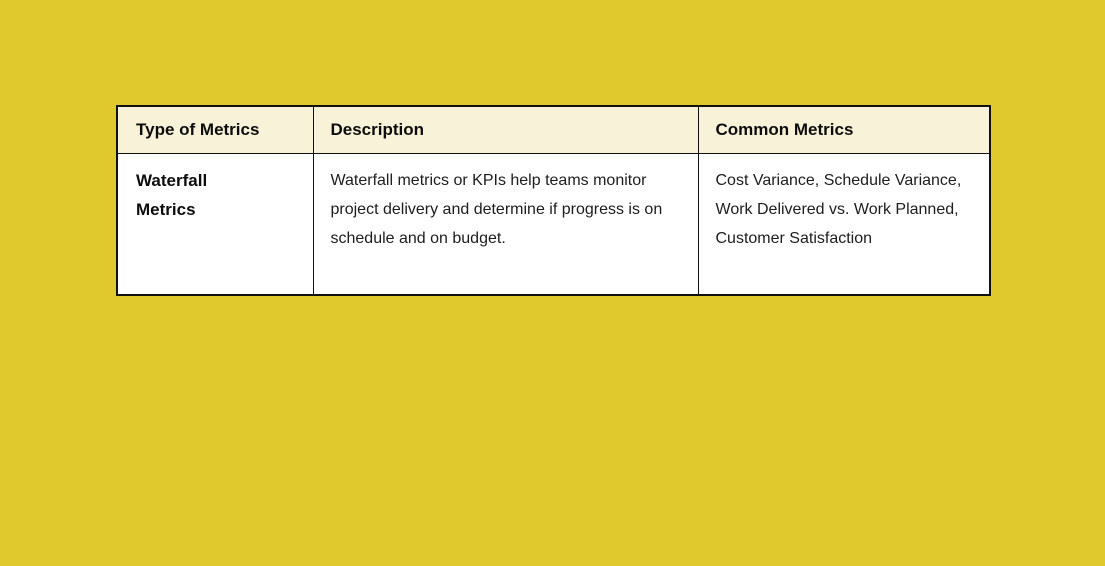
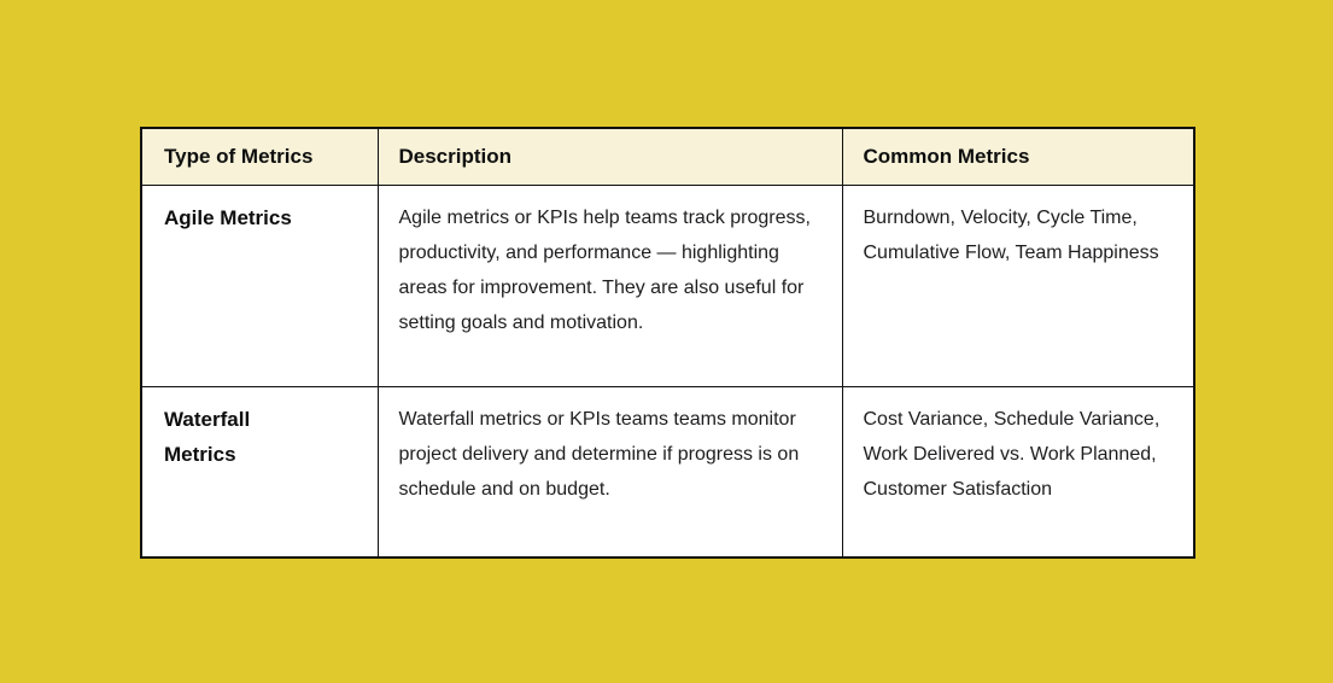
  Type of Metrics	Description	Common Metrics
+ Agile Metrics	Agile metrics or KPIs help teams track progress, productivity, and performance — highlighting areas for improvement. They are also useful for setting goals and motivation.	Burndown, Velocity, Cycle Time, Cumulative Flow, Team Happiness
- Waterfall Metrics	Waterfall metrics or KPIs help teams monitor project delivery and determine if progress is on schedule and on budget.	Cost Variance, Schedule Variance, Work Delivered vs. Work Planned, Customer Satisfaction
+ Waterfall Metrics	Waterfall metrics or KPIs teams teams monitor project delivery and determine if progress is on schedule and on budget.	Cost Variance, Schedule Variance, Work Delivered vs. Work Planned, Customer Satisfaction
